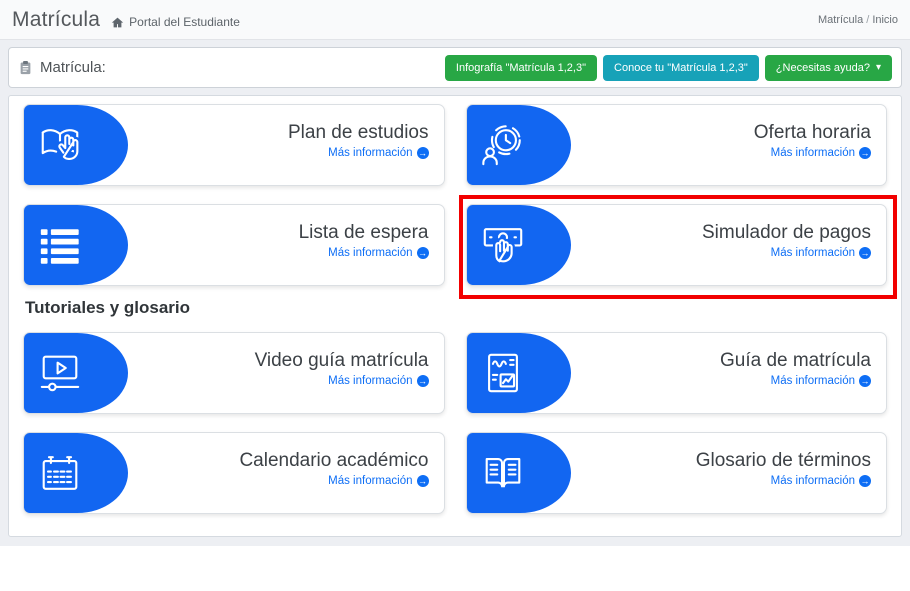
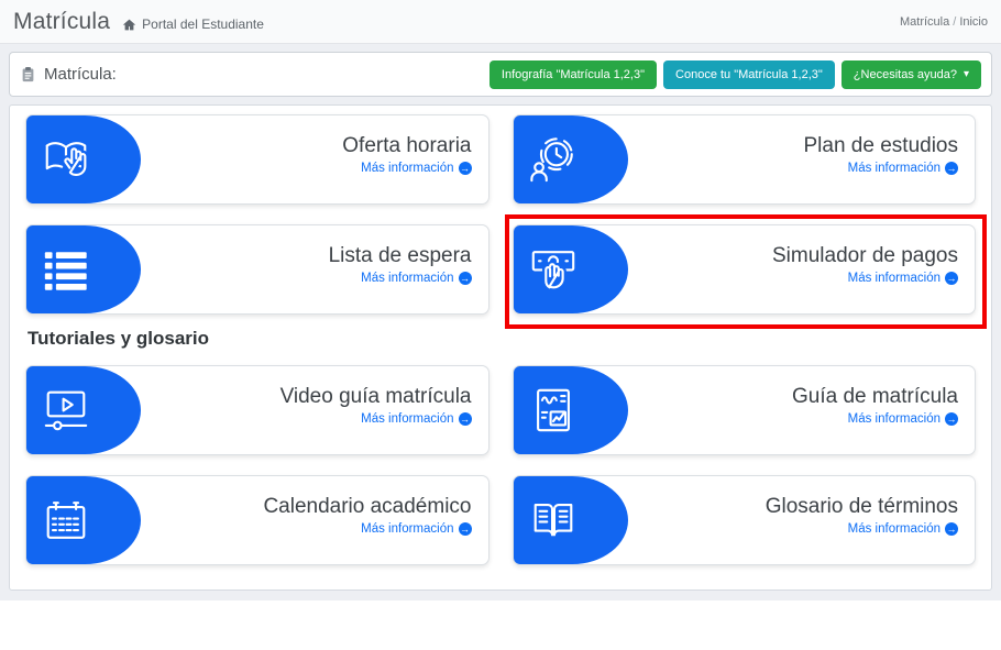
  Matrícula
  Portal del Estudiante
  Matrícula / Inicio
  Matrícula:
  Infografía "Matrícula 1,2,3"
  Conoce tu "Matrícula 1,2,3"
  ¿Necesitas ayuda?
  ▾
- Plan de estudios
+ Oferta horaria
  Más información
  →
- Oferta horaria
+ Plan de estudios
  Más información
  →
  Lista de espera
  Más información
  →
  Simulador de pagos
  Más información
  →
  Tutoriales y glosario
  Video guía matrícula
  Más información
  →
  Guía de matrícula
  Más información
  →
  Calendario académico
  Más información
  →
  Glosario de términos
  Más información
  →
